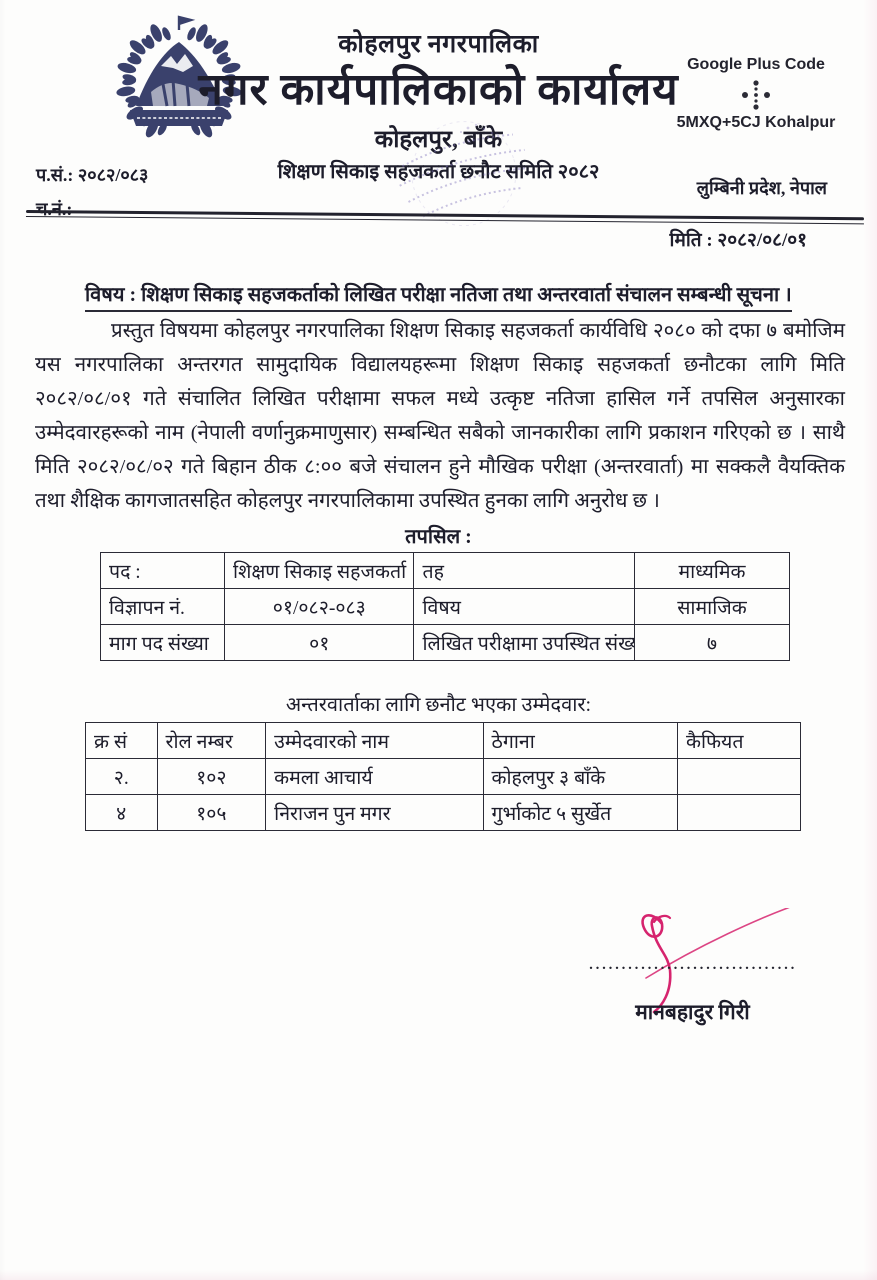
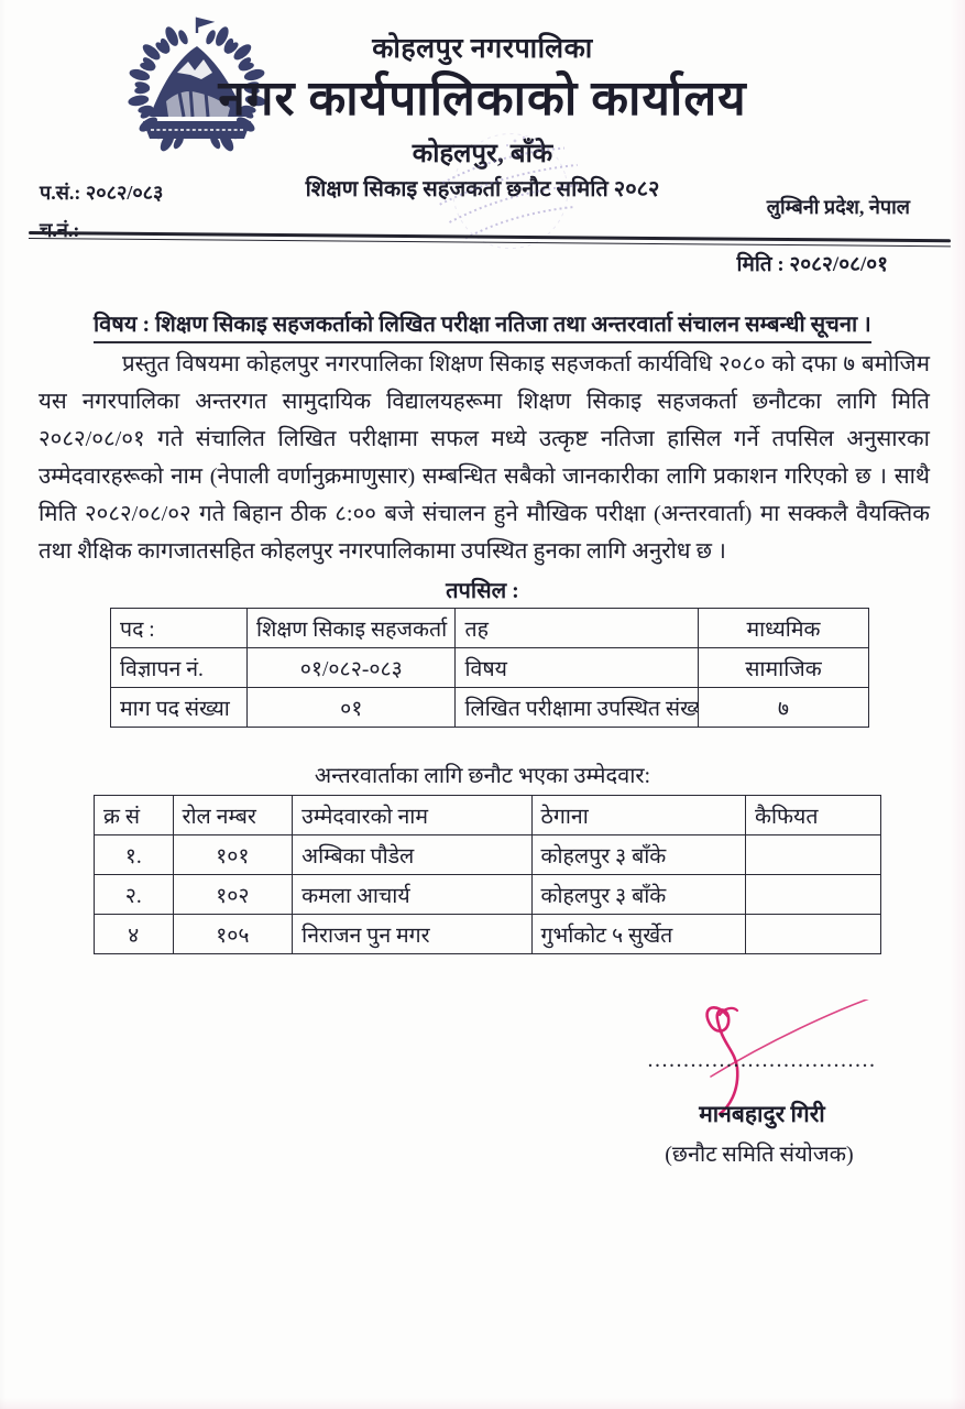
  कोहलपुर नगरपालिका
  नगर कार्यपालिकाको कार्यालय
  कोहलपुर, बाँके
  शिक्षण सिकाइ सहजकर्ता छनौट समिति २०८२
- Google Plus Code
- 5MXQ+5CJ Kohalpur
  प.सं.: २०८२/०८३
  .नं.:
  लुम्बिनी प्रदेश, नेपाल
  मिति : २०८२/०८/०१
  विषय : शिक्षण सिकाइ सहजकर्ताको लिखित परीक्षा नतिजा तथा अन्तरवार्ता संचालन सम्बन्धी सूचना ।
  प्रस्तुत विषयमा कोहलपुर नगरपालिका शिक्षण सिकाइ सहजकर्ता कार्यविधि २०८० को दफा ७ बमोजिम यस नगरपालिका अन्तरगत सामुदायिक विद्यालयहरूमा शिक्षण सिकाइ सहजकर्ता छनौटका लागि मिति २०८२/०८/०१ गते संचालित लिखित परीक्षामा सफल मध्ये उत्कृष्ट नतिजा हासिल गर्ने तपसिल अनुसारका उम्मेदवारहरूको नाम (नेपाली वर्णानुक्रमाणुसार) सम्बन्धित सबैको जानकारीका लागि प्रकाशन गरिएको छ । साथै मिति २०८२/०८/०२ गते बिहान ठीक ८:०० बजे संचालन हुने मौखिक परीक्षा (अन्तरवार्ता) मा सक्कलै वैयक्तिक तथा शैक्षिक कागजातसहित कोहलपुर नगरपालिकामा उपस्थित हुनका लागि अनुरोध छ ।
  तपसिल :
  पद :	शिक्षण सिकाइ सहजकर्ता	तह	माध्यमिक
  विज्ञापन नं.	०१/०८२-०८३	विषय	सामाजिक
  माग पद संख्या	०१	लिखित परीक्षामा उपस्थित संख्	७
  अन्तरवार्ताका लागि छनौट भएका उम्मेदवार:
  क्र सं	रोल नम्बर	उम्मेदवारको नाम	ठेगाना	कैफियत
+ १.	१०१	अम्बिका पौडेल	कोहलपुर ३ बाँके
  २.	१०२	कमला आचार्य	कोहलपुर ३ बाँके
  ४	१०५	निराजन पुन मगर	गुर्भाकोट ५ सुर्खेत
  ................................
  मानबहादुर गिरी
+ (छनौट समिति संयोजक)
